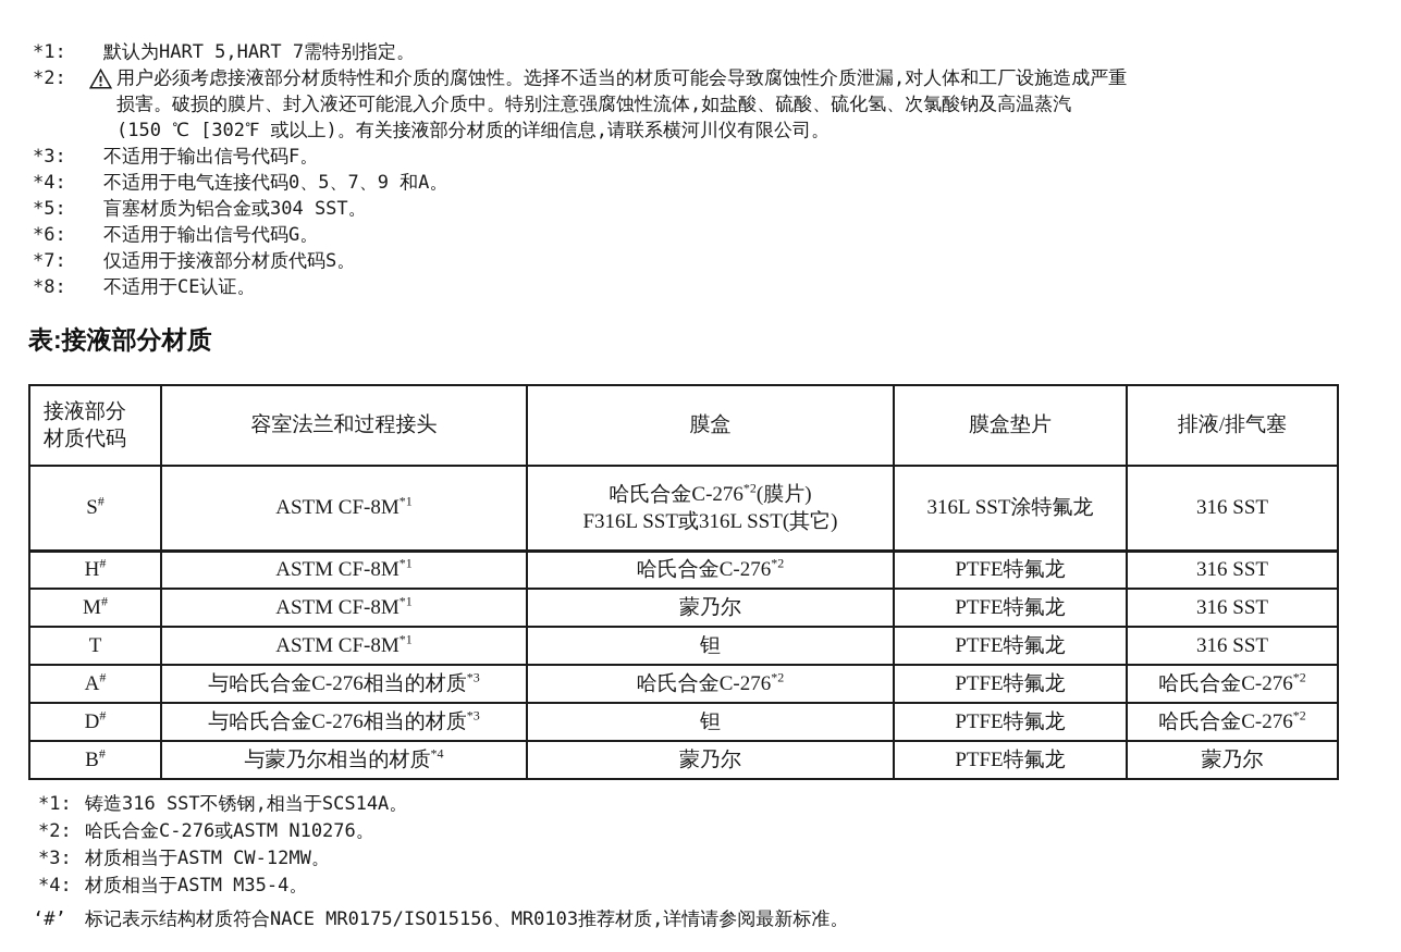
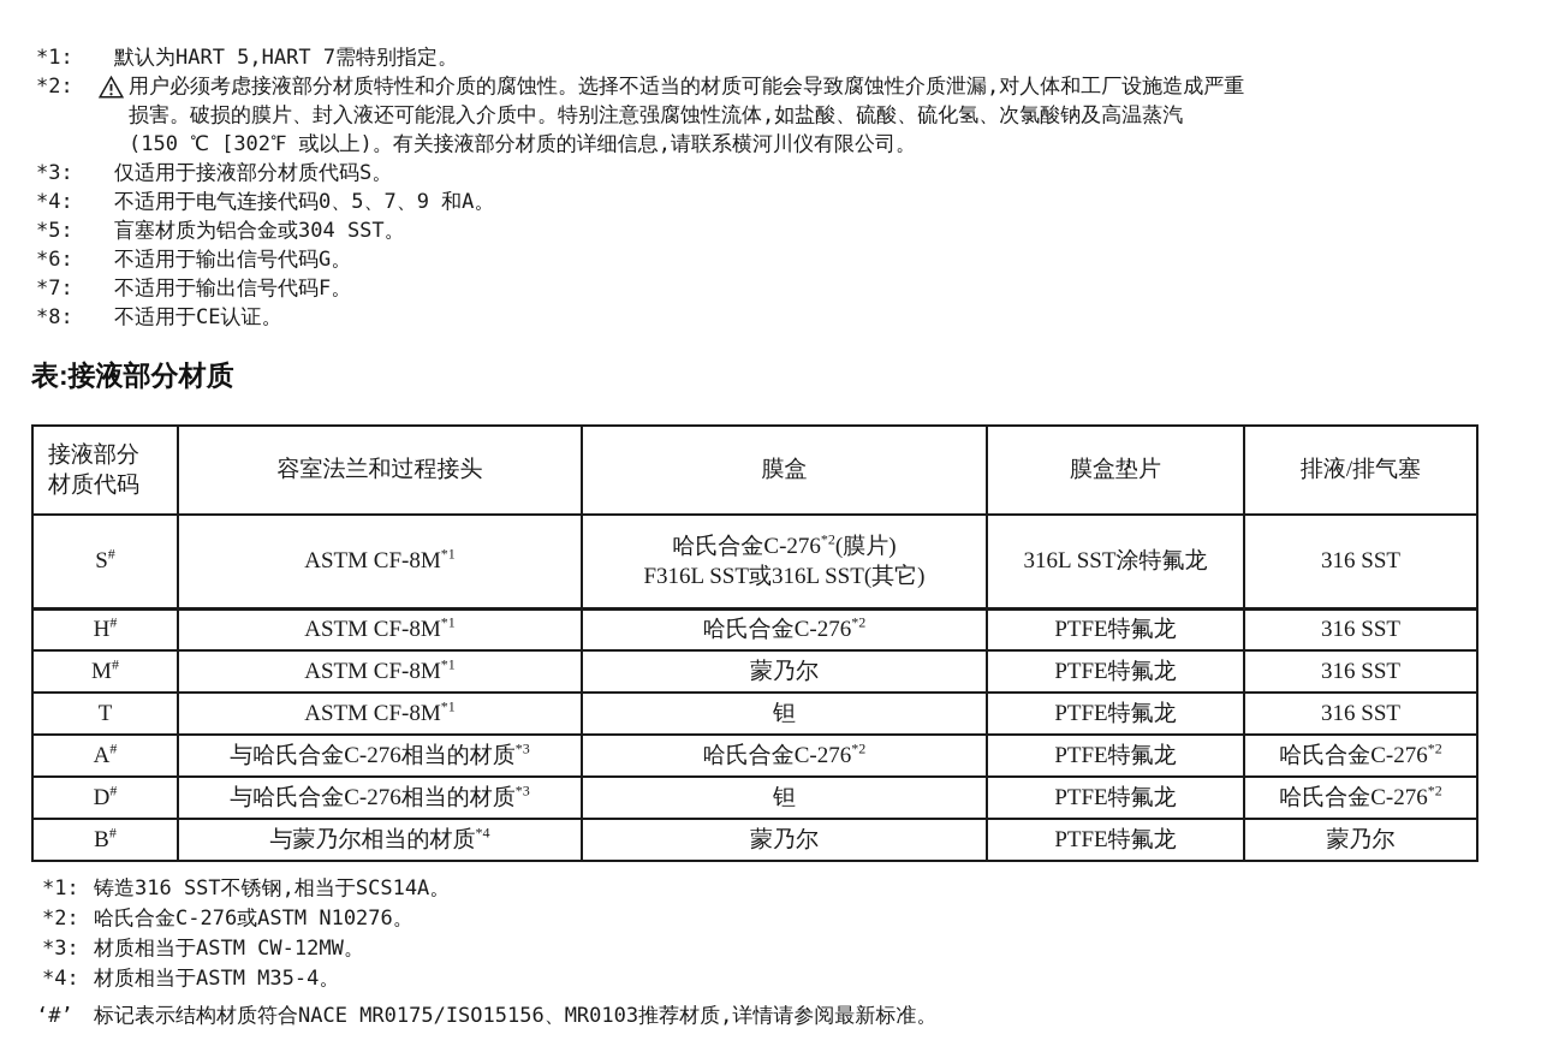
  *1:
  默认为HART 5,HART 7需特别指定。
  *2:
  用户必须考虑接液部分材质特性和介质的腐蚀性。选择不适当的材质可能会导致腐蚀性介质泄漏,对人体和工厂设施造成严重
  损害。破损的膜片、封入液还可能混入介质中。特别注意强腐蚀性流体,如盐酸、硫酸、硫化氢、次氯酸钠及高温蒸汽
  (150 ℃ [302℉ 或以上)。有关接液部分材质的详细信息,请联系横河川仪有限公司。
  *3:
- 不适用于输出信号代码F。
+ 仅适用于接液部分材质代码S。
  *4:
  不适用于电气连接代码0、5、7、9 和A。
  *5:
  盲塞材质为铝合金或304 SST。
  *6:
  不适用于输出信号代码G。
  *7:
- 仅适用于接液部分材质代码S。
+ 不适用于输出信号代码F。
  *8:
  不适用于CE认证。
  表:接液部分材质
  接液部分材质代码	容室法兰和过程接头	膜盒	膜盒垫片	排液/排气塞
  S#	ASTM CF-8M*1	哈氏合金C-276*2(膜片)F316L SST或316L SST(其它)	316L SST涂特氟龙	316 SST
  H#	ASTM CF-8M*1	哈氏合金C-276*2	PTFE特氟龙	316 SST
  M#	ASTM CF-8M*1	蒙乃尔	PTFE特氟龙	316 SST
  T	ASTM CF-8M*1	钽	PTFE特氟龙	316 SST
  A#	与哈氏合金C-276相当的材质*3	哈氏合金C-276*2	PTFE特氟龙	哈氏合金C-276*2
  D#	与哈氏合金C-276相当的材质*3	钽	PTFE特氟龙	哈氏合金C-276*2
  B#	与蒙乃尔相当的材质*4	蒙乃尔	PTFE特氟龙	蒙乃尔
  *1:
  铸造316 SST不锈钢,相当于SCS14A。
  *2:
  哈氏合金C-276或ASTM N10276。
  *3:
  材质相当于ASTM CW-12MW。
  *4:
  材质相当于ASTM M35-4。
  ‘#’
  标记表示结构材质符合NACE MR0175/ISO15156、MR0103推荐材质,详情请参阅最新标准。
